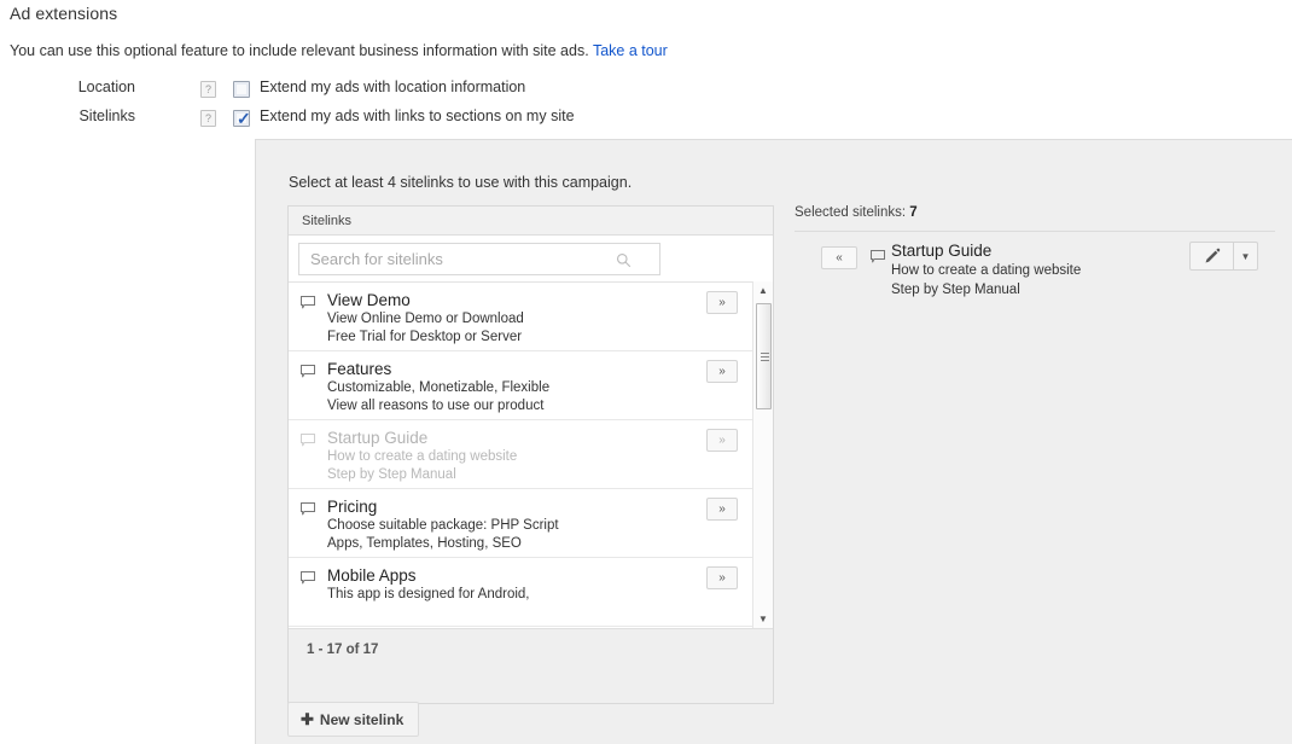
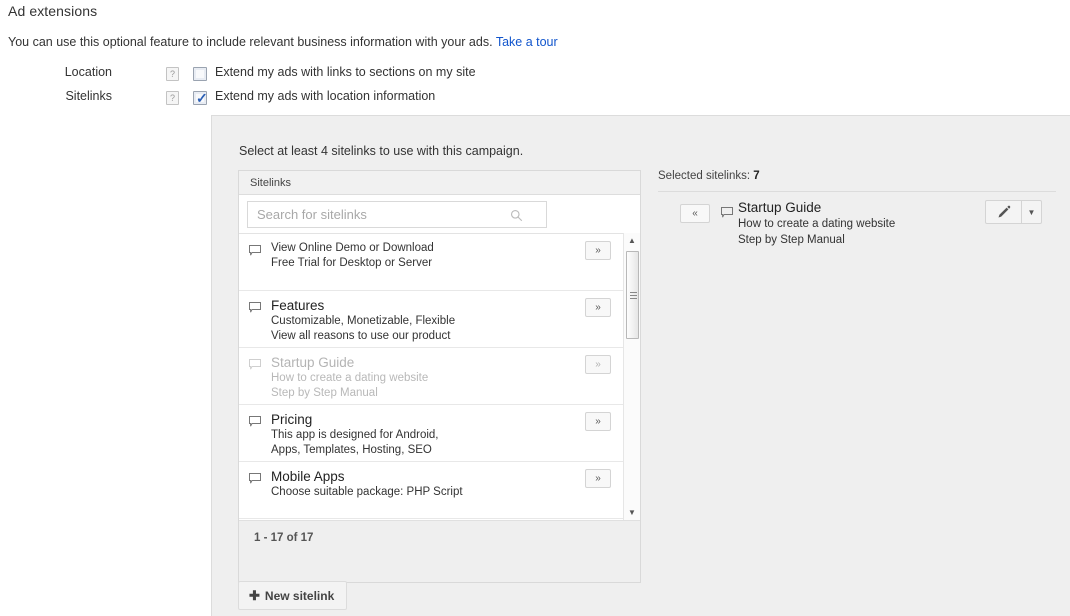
  Ad extensions
- You can use this optional feature to include relevant business information with site ads. Take a tour
+ You can use this optional feature to include relevant business information with your ads. Take a tour
  Location
  ?
- Extend my ads with location information
+ Extend my ads with links to sections on my site
  Sitelinks
  ?
  ✓
- Extend my ads with links to sections on my site
+ Extend my ads with location information
  Select at least 4 sitelinks to use with this campaign.
  Sitelinks
  Search for sitelinks
- View Demo
  View Online Demo or Download
  Free Trial for Desktop or Server
  »
  Features
  Customizable, Monetizable, Flexible
  View all reasons to use our product
  »
  Startup Guide
  How to create a dating website
  Step by Step Manual
  »
  Pricing
- Choose suitable package: PHP Script
+ This app is designed for Android,
  Apps, Templates, Hosting, SEO
  »
  Mobile Apps
- This app is designed for Android,
+ Choose suitable package: PHP Script
  »
  ▲
  ▼
  1 - 17 of 17
  ✚ New sitelink
  Selected sitelinks: 7
  «
  Startup Guide
  How to create a dating website
  Step by Step Manual
  ▼
